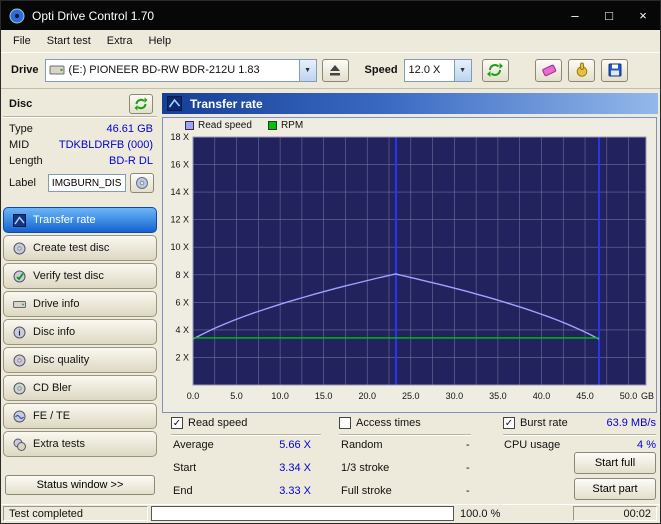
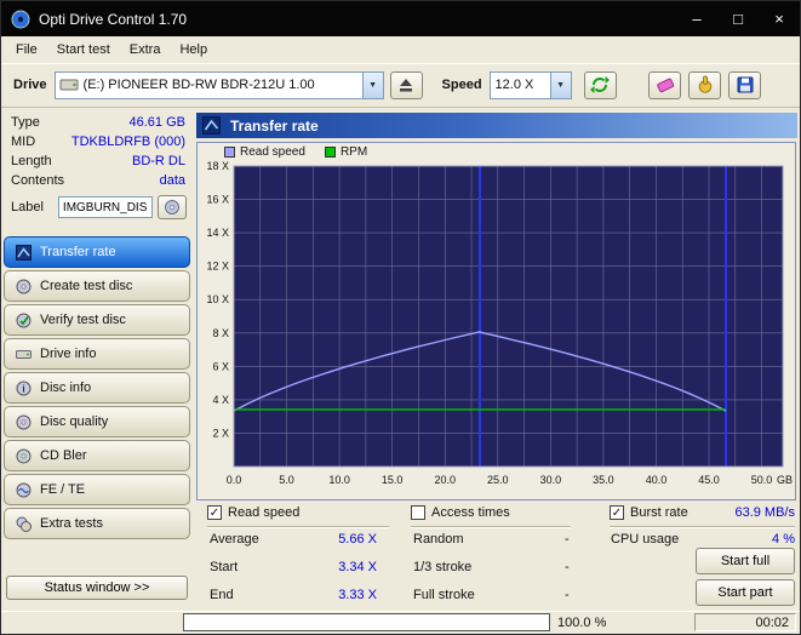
  Opti Drive Control 1.70
  –
  □
  ×
  File
  Start test
  Extra
  Help
  Drive
- (E:) PIONEER BD-RW BDR-212U 1.83
+ (E:) PIONEER BD-RW BDR-212U 1.00
  Speed
  12.0 X
- Disc
  Type
  46.61 GB
  MID
  TDKBLDRFB (000)
  Length
  BD-R DL
+ Contents
+ data
  Label
  IMGBURN_DIS
  Transfer rate
  Create test disc
  Verify test disc
  Drive info
  i
  Disc info
  Disc quality
  CD Bler
  FE / TE
  Extra tests
  Status window >>
  Transfer rate
  Read speed
  RPM
  2 X
  4 X
  6 X
  8 X
  10 X
  12 X
  14 X
  16 X
  18 X
  0.0
  5.0
  10.0
  15.0
  20.0
  25.0
  30.0
  35.0
  40.0
  45.0
  50.0
  GB
  Read speed
  Access times
  Burst rate
  63.9 MB/s
  Average
  5.66 X
  Random
  -
  CPU usage
  4 %
  Start
  3.34 X
  1/3 stroke
  -
  Start full
  End
  3.33 X
  Full stroke
  -
  Start part
- Test completed
  100.0 %
  00:02
